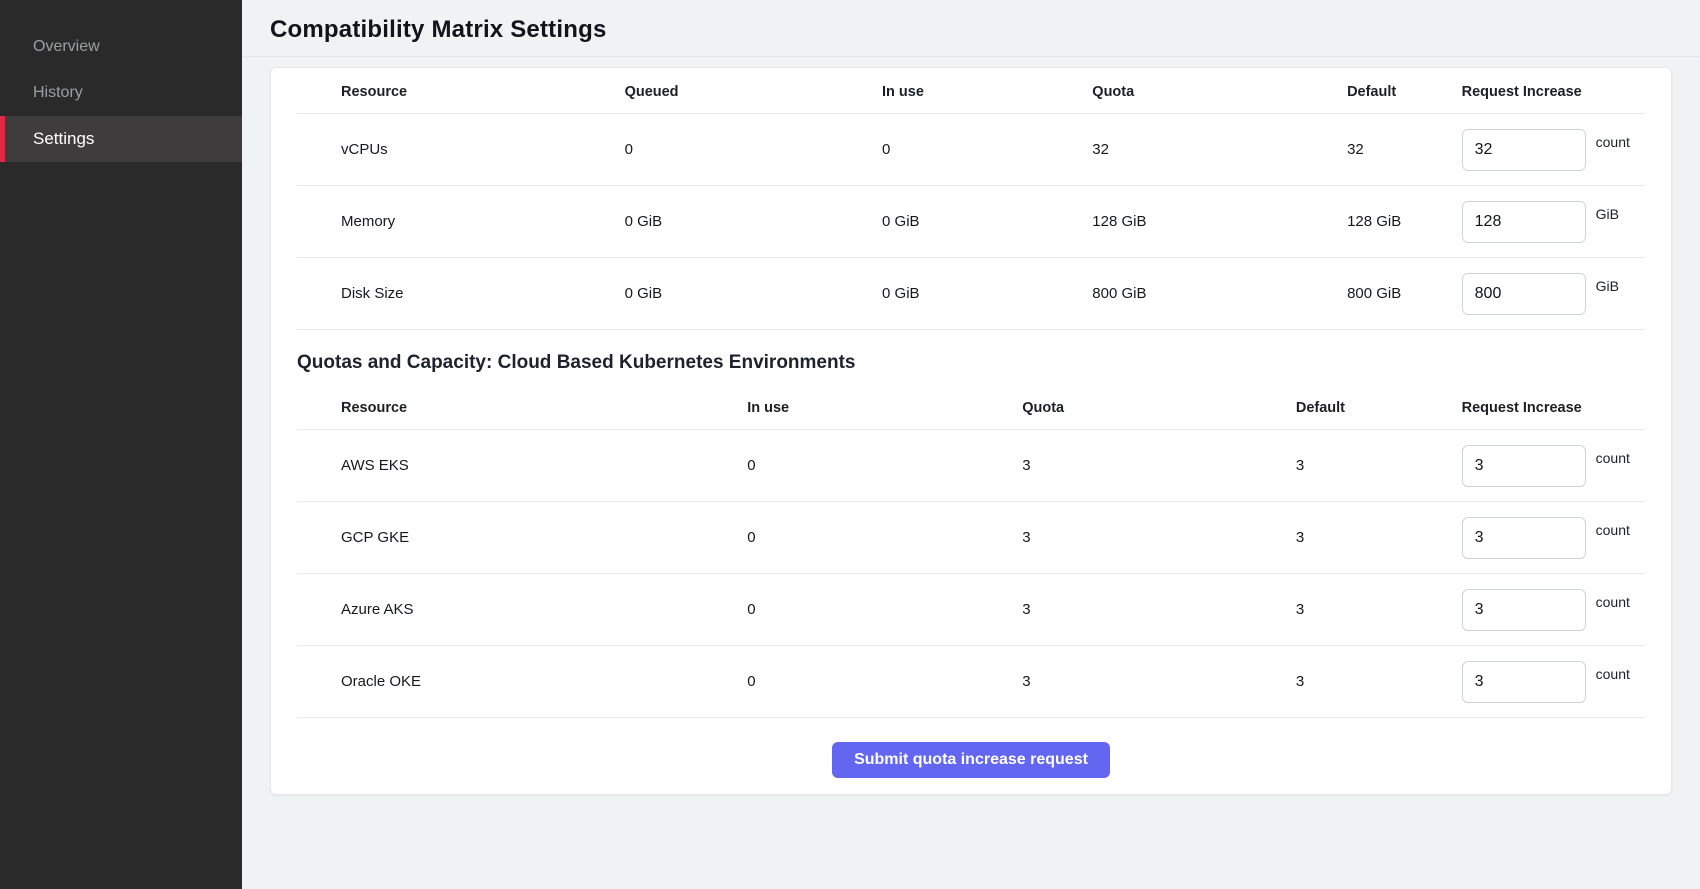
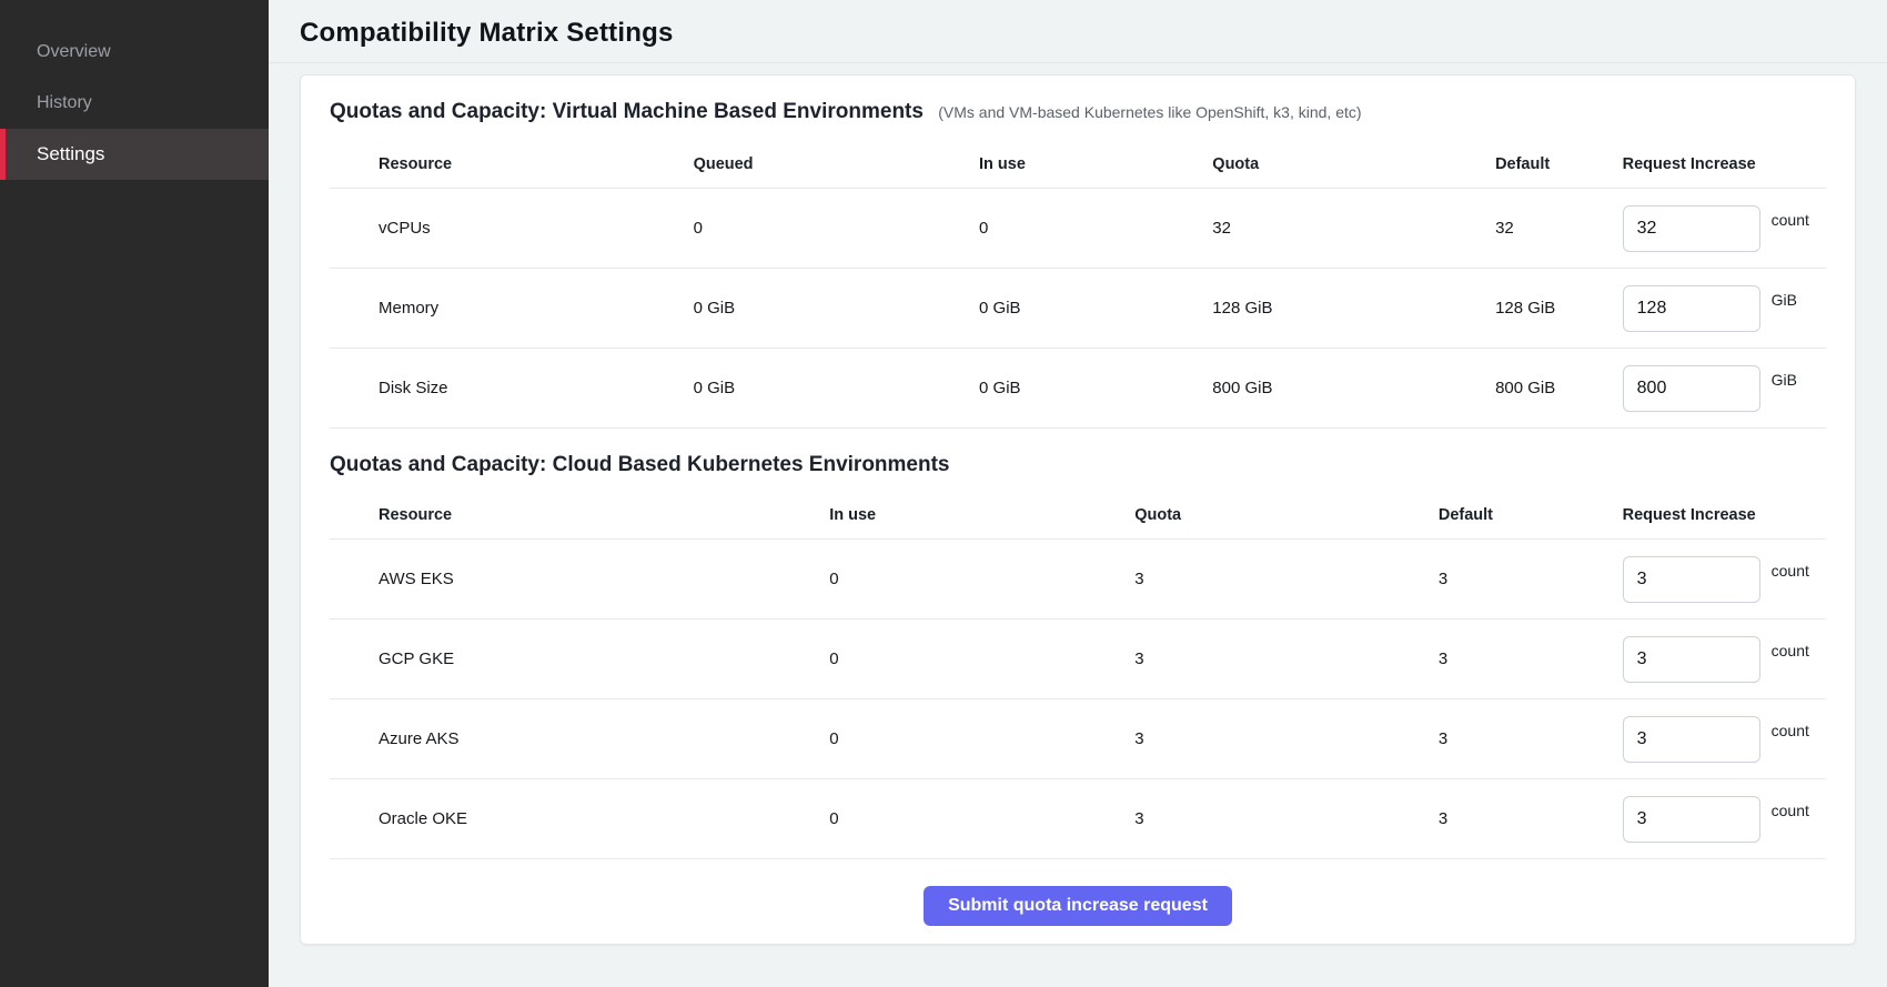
  Overview
  History
  Settings
  Compatibility Matrix Settings
+ Quotas and Capacity: Virtual Machine Based Environments (VMs and VM-based Kubernetes like OpenShift, k3, kind, etc)
  Resource
  Queued
  In use
  Quota
  Default
  Request Increase
  vCPUs
  0
  0
  32
  32
  32
  count
  Memory
  0 GiB
  0 GiB
  128 GiB
  128 GiB
  128
  GiB
  Disk Size
  0 GiB
  0 GiB
  800 GiB
  800 GiB
  800
  GiB
  Quotas and Capacity: Cloud Based Kubernetes Environments
  Resource
  In use
  Quota
  Default
  Request Increase
  AWS EKS
  0
  3
  3
  3
  count
  GCP GKE
  0
  3
  3
  3
  count
  Azure AKS
  0
  3
  3
  3
  count
  Oracle OKE
  0
  3
  3
  3
  count
  Submit quota increase request
